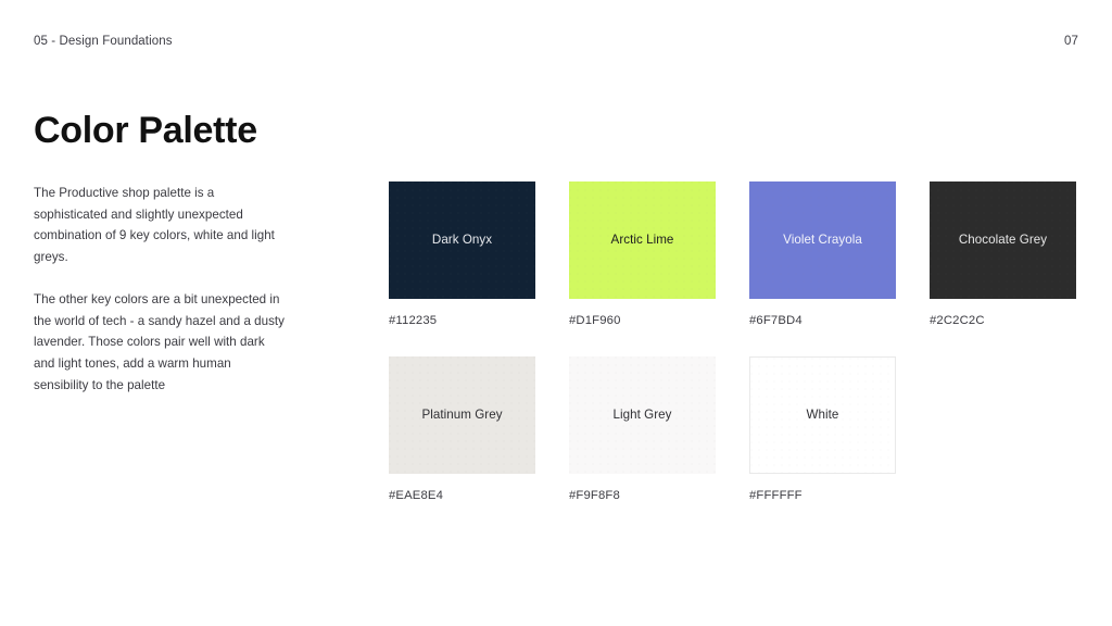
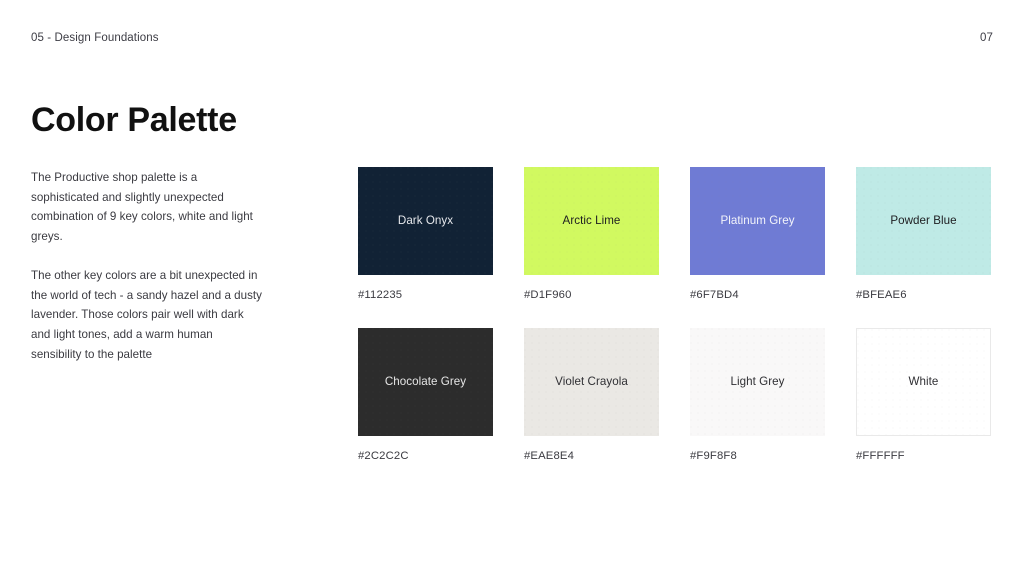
  05 - Design Foundations
  07
  Color Palette
  The Productive shop palette is a sophisticated and slightly unexpected combination of 9 key colors, white and light greys.
  The other key colors are a bit unexpected in the world of tech - a sandy hazel and a dusty lavender. Those colors pair well with dark and light tones, add a warm human sensibility to the palette
  Dark Onyx
  #112235
  Arctic Lime
  #D1F960
- Violet Crayola
+ Platinum Grey
  #6F7BD4
+ Powder Blue
+ #BFEAE6
  Chocolate Grey
  #2C2C2C
- Platinum Grey
+ Violet Crayola
  #EAE8E4
  Light Grey
  #F9F8F8
  White
  #FFFFFF
